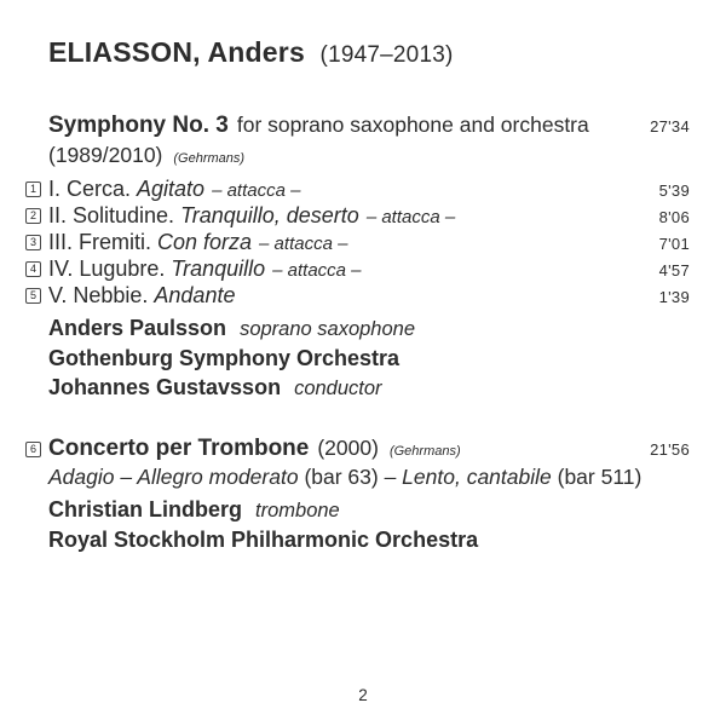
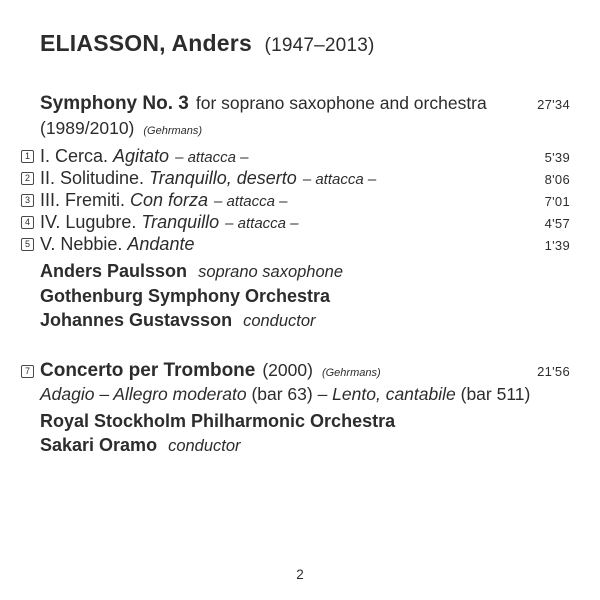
  ELIASSON, Anders (1947–2013)
  Symphony No. 3
  for soprano saxophone and orchestra
  27'34
  (1989/2010)
  (Gehrmans)
  1
  I. Cerca.
  Agitato
  – attacca –
  5'39
  2
  II. Solitudine.
  Tranquillo, deserto
  – attacca –
  8'06
  3
  III. Fremiti.
  Con forza
  – attacca –
  7'01
  4
  IV. Lugubre.
  Tranquillo
  – attacca –
  4'57
  5
  V. Nebbie.
  Andante
  1'39
  Anders Paulsson soprano saxophone
  Gothenburg Symphony Orchestra
  Johannes Gustavsson conductor
- 6
+ 7
  Concerto per Trombone
  (2000)
  (Gehrmans)
  21'56
  Adagio – Allegro moderato (bar 63) – Lento, cantabile (bar 511)
- Christian Lindberg trombone
  Royal Stockholm Philharmonic Orchestra
+ Sakari Oramo conductor
  2
